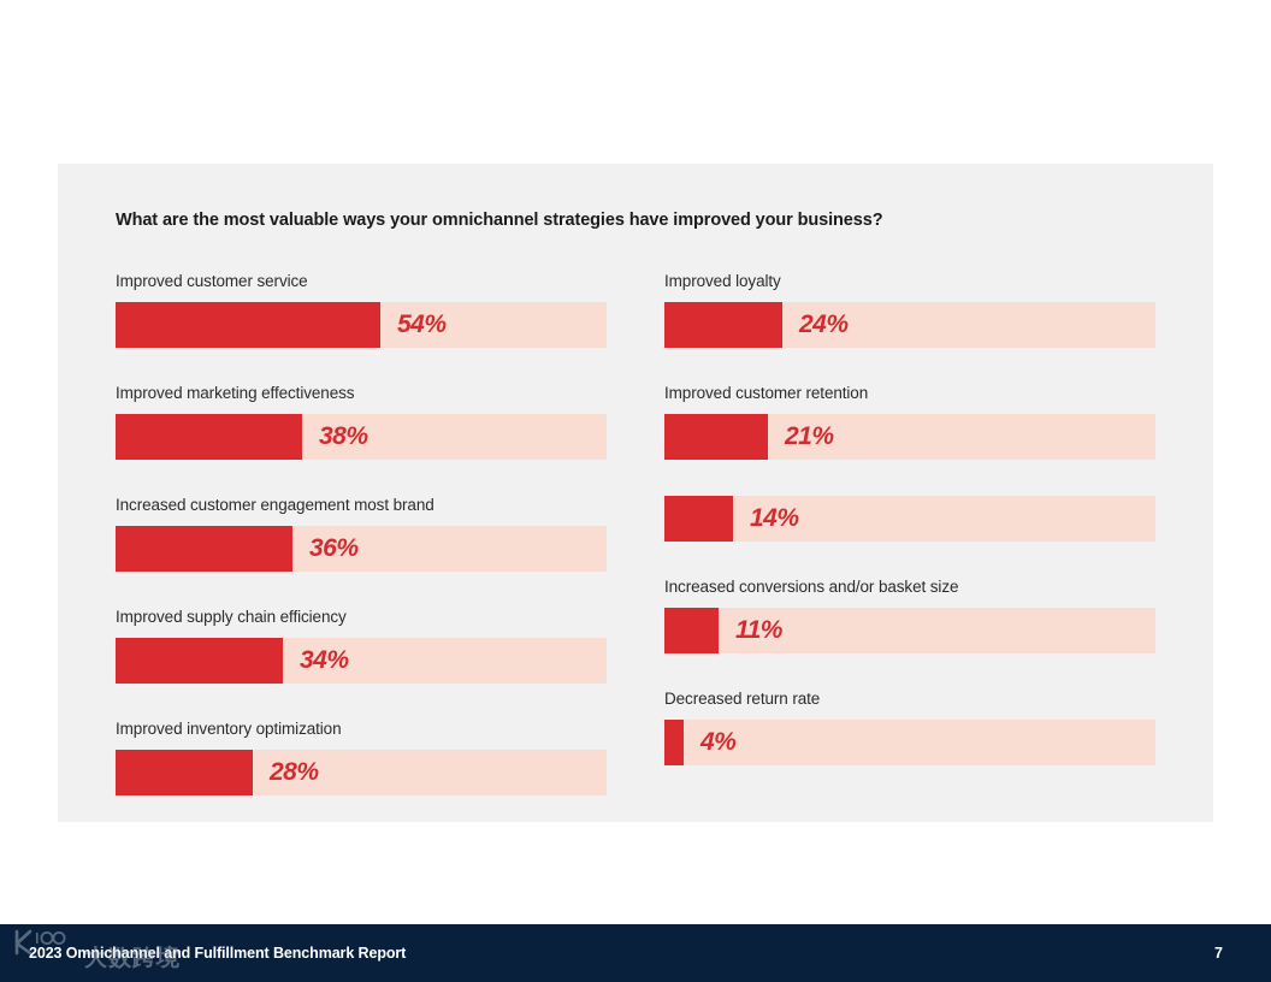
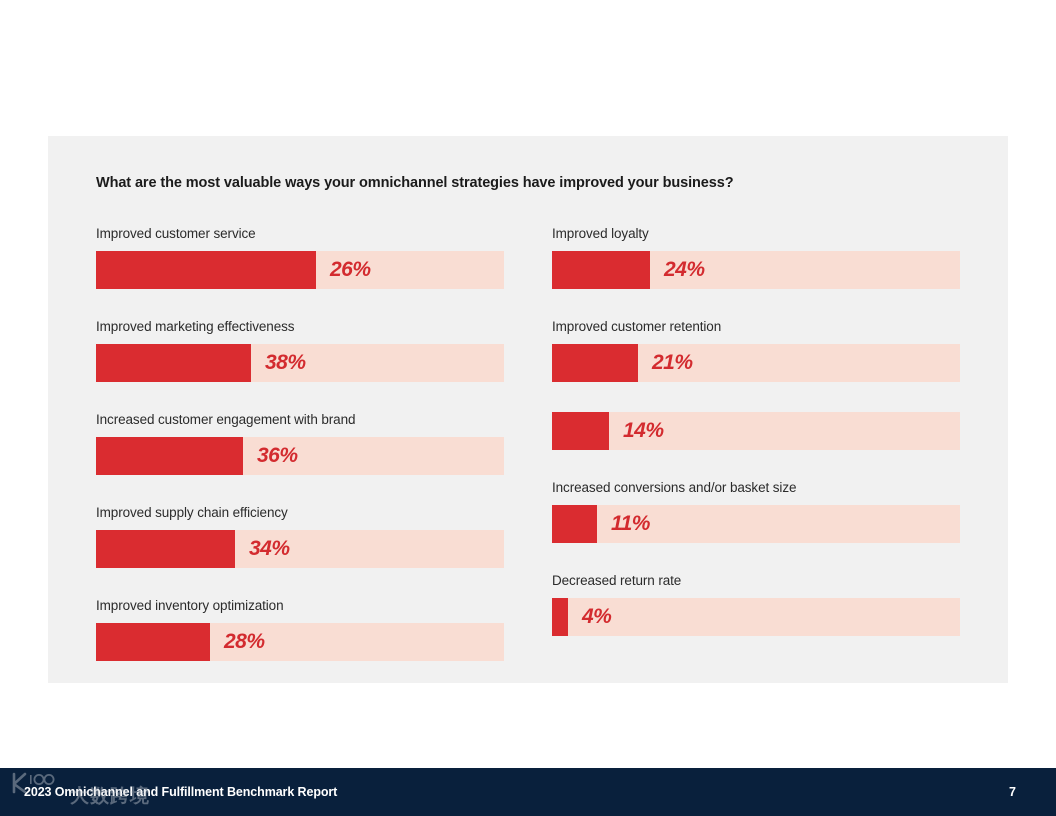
  What are the most valuable ways your omnichannel strategies have improved your business?
  Improved customer service
- 54%
+ 26%
  Improved marketing effectiveness
  38%
- Increased customer engagement most brand
+ Increased customer engagement with brand
  36%
  Improved supply chain efficiency
  34%
  Improved inventory optimization
  28%
  Improved loyalty
  24%
  Improved customer retention
  21%
  14%
  Increased conversions and/or basket size
  11%
  Decreased return rate
  4%
  2023 Omnichannel and Fulfillment Benchmark Report
  7
  大数跨境
